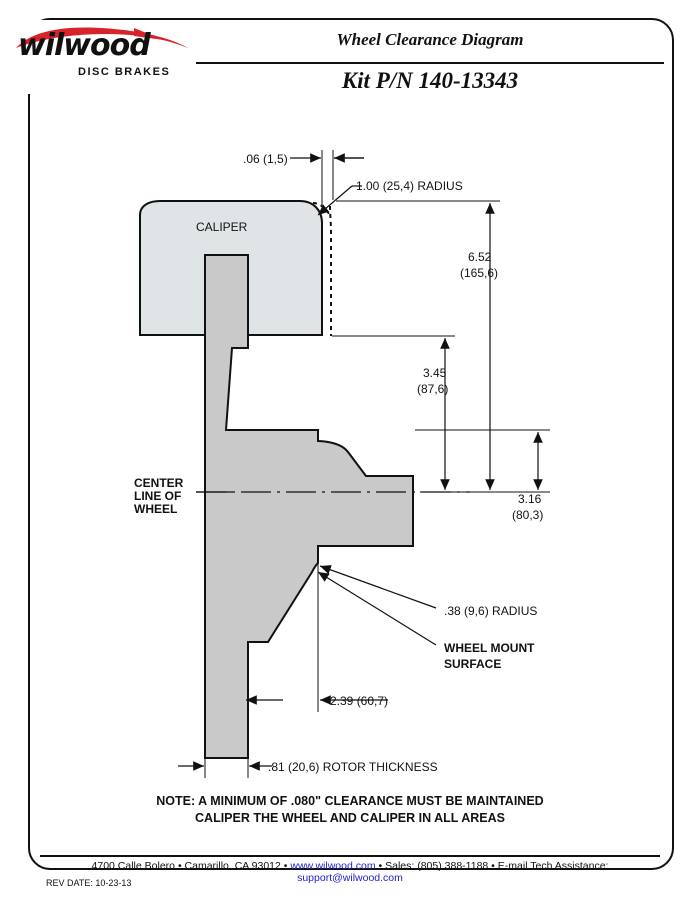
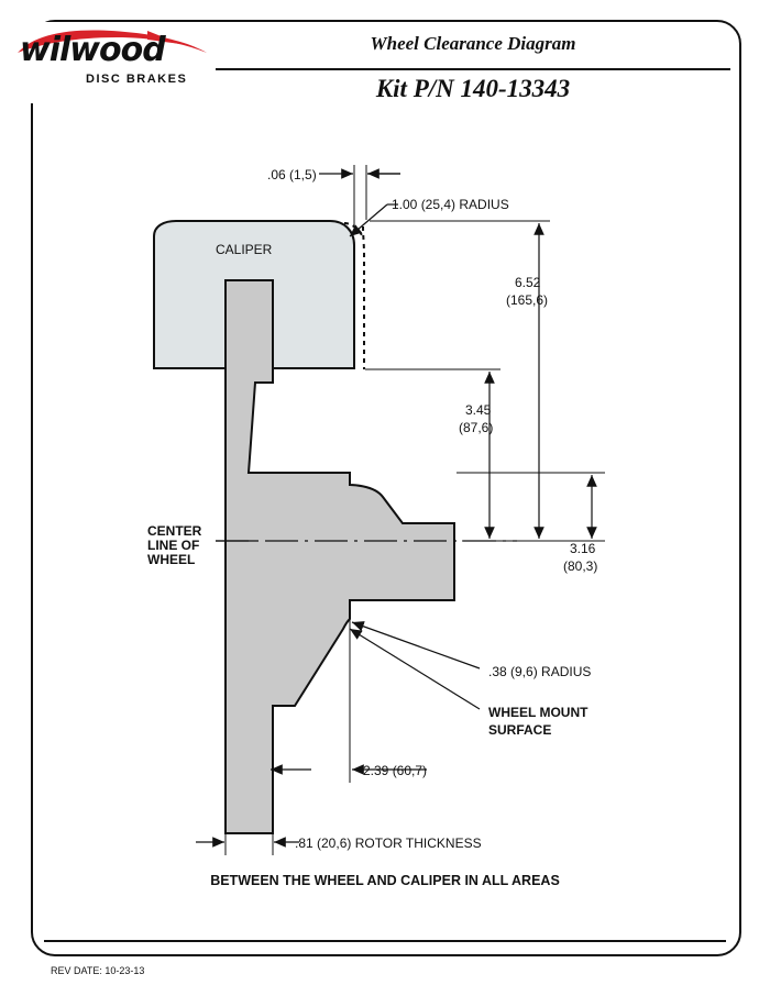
  wilwood
  DISC BRAKES
  Wheel Clearance Diagram
  Kit P/N 140-13343
  .06 (1,5)
  1.00 (25,4) RADIUS
  6.52
  (165,6)
  3.45
  (87,6)
  3.16
  (80,3)
  .38 (9,6) RADIUS
  WHEEL MOUNT
  SURFACE
  CENTER
  LINE OF
  WHEEL
  CALIPER
  2.39 (60,7)
  .81 (20,6) ROTOR THICKNESS
- NOTE: A MINIMUM OF .080" CLEARANCE MUST BE MAINTAINED
- CALIPER THE WHEEL AND CALIPER IN ALL AREAS
+ BETWEEN THE WHEEL AND CALIPER IN ALL AREAS
- 4700 Calle Bolero • Camarillo, CA 93012 • www.wilwood.com • Sales: (805) 388-1188 • E-mail Tech Assistance: support@wilwood.com
  REV DATE: 10-23-13
